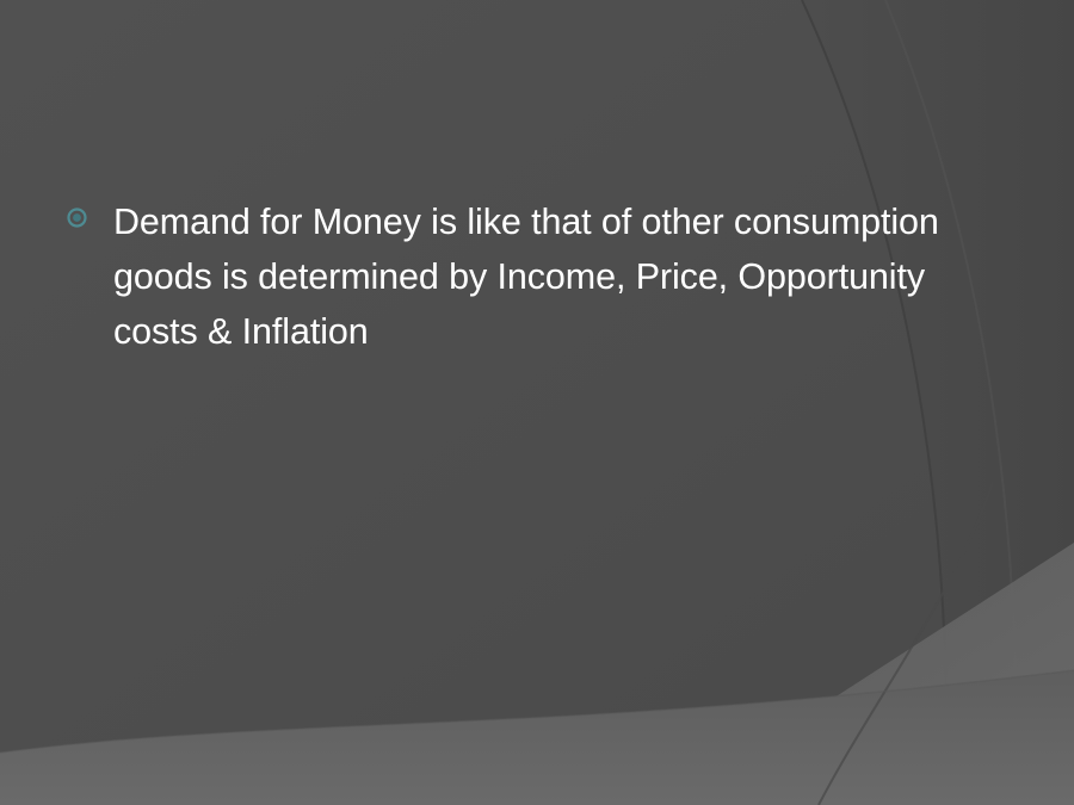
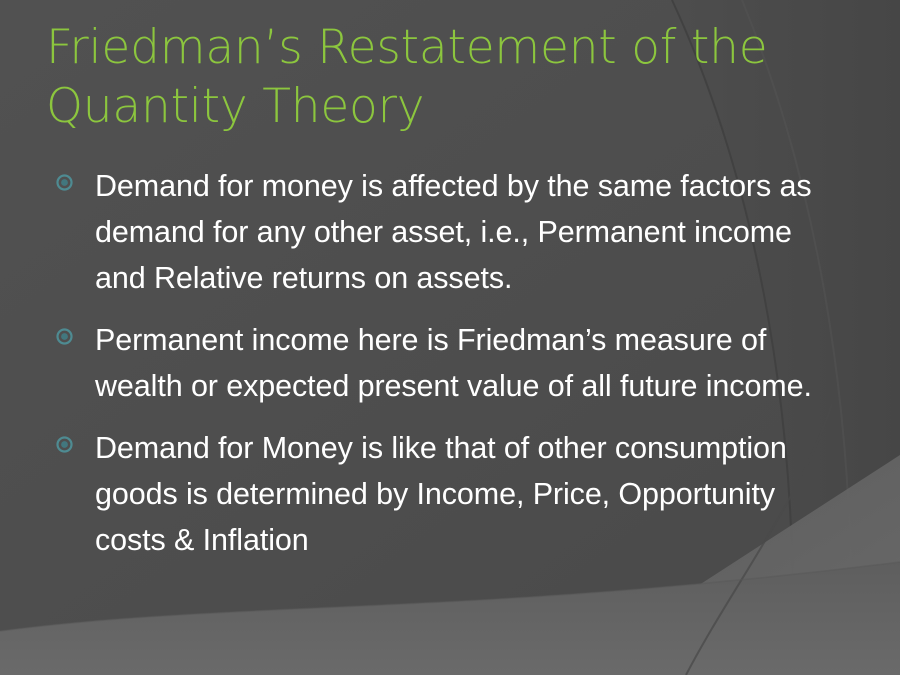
+ Friedman’s Restatement of the Quantity Theory
+ Demand for money is affected by the same factors as demand for any other asset, i.e., Permanent income and Relative returns on assets.
+ Permanent income here is Friedman’s measure of wealth or expected present value of all future income.
  Demand for Money is like that of other consumption goods is determined by Income, Price, Opportunity costs & Inflation
